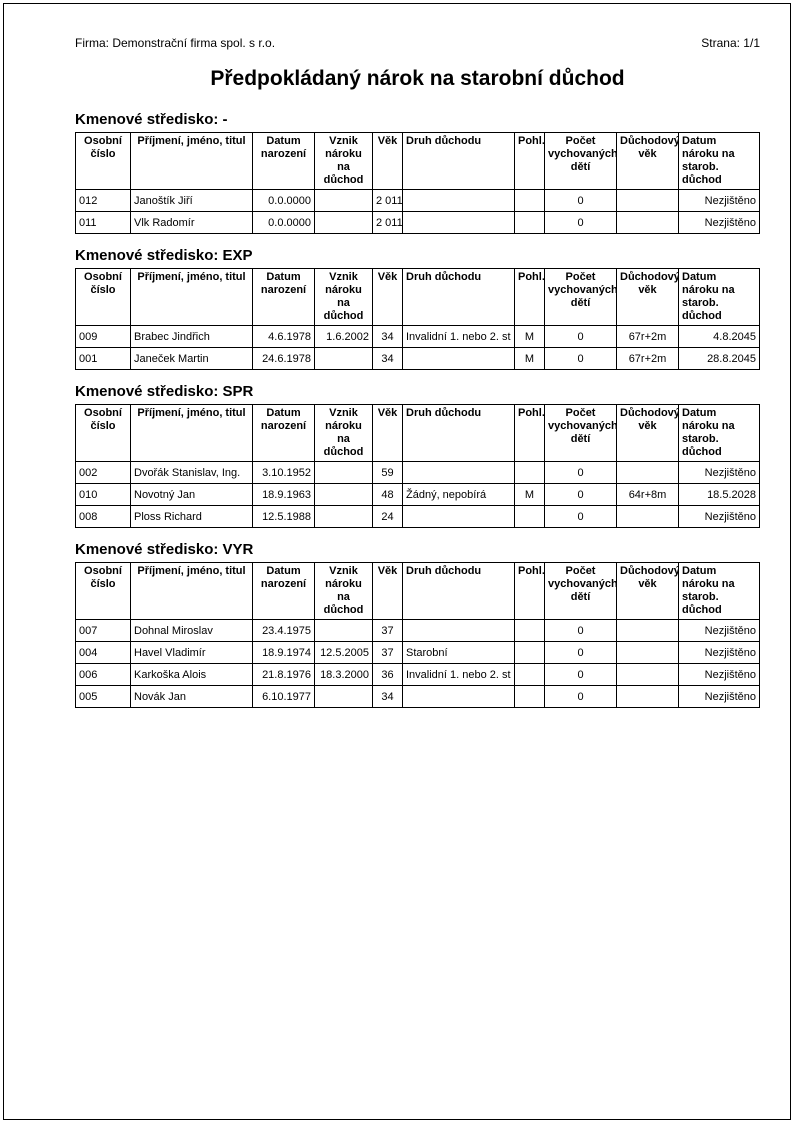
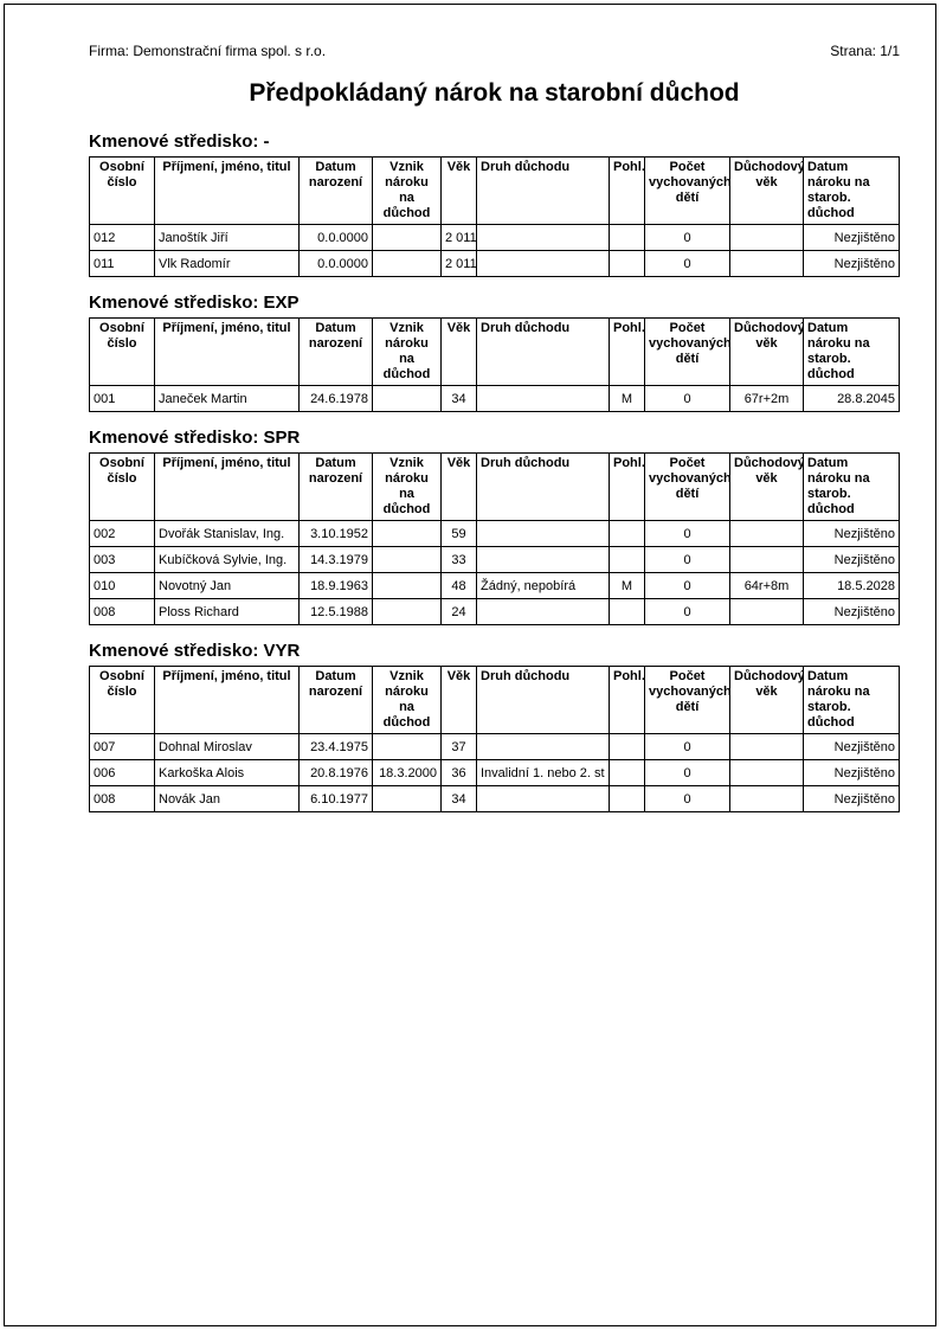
  Firma: Demonstrační firma spol. s r.o.
  Strana: 1/1
  Předpokládaný nárok na starobní důchod
  Kmenové středisko: -
  Osobní číslo	Příjmení, jméno, titul	Datum narození	Vznik nároku na důchod	Věk	Druh důchodu	Pohl.	Počet vychovaných dětí	Důchodový věk	Datum nároku na starob. důchod
  012	Janoštík Jiří	0.0.0000		2 011			0		Nezjištěno
  011	Vlk Radomír	0.0.0000		2 011			0		Nezjištěno
  Kmenové středisko: EXP
  Osobní číslo	Příjmení, jméno, titul	Datum narození	Vznik nároku na důchod	Věk	Druh důchodu	Pohl.	Počet vychovaných dětí	Důchodový věk	Datum nároku na starob. důchod
- 009	Brabec Jindřich	4.6.1978	1.6.2002	34	Invalidní 1. nebo 2. st	M	0	67r+2m	4.8.2045
  001	Janeček Martin	24.6.1978		34		M	0	67r+2m	28.8.2045
  Kmenové středisko: SPR
  Osobní číslo	Příjmení, jméno, titul	Datum narození	Vznik nároku na důchod	Věk	Druh důchodu	Pohl.	Počet vychovaných dětí	Důchodový věk	Datum nároku na starob. důchod
  002	Dvořák Stanislav, Ing.	3.10.1952		59			0		Nezjištěno
+ 003	Kubíčková Sylvie, Ing.	14.3.1979		33			0		Nezjištěno
  010	Novotný Jan	18.9.1963		48	Žádný, nepobírá	M	0	64r+8m	18.5.2028
  008	Ploss Richard	12.5.1988		24			0		Nezjištěno
  Kmenové středisko: VYR
  Osobní číslo	Příjmení, jméno, titul	Datum narození	Vznik nároku na důchod	Věk	Druh důchodu	Pohl.	Počet vychovaných dětí	Důchodový věk	Datum nároku na starob. důchod
  007	Dohnal Miroslav	23.4.1975		37			0		Nezjištěno
- 004	Havel Vladimír	18.9.1974	12.5.2005	37	Starobní		0		Nezjištěno
- 006	Karkoška Alois	21.8.1976	18.3.2000	36	Invalidní 1. nebo 2. st		0		Nezjištěno
+ 006	Karkoška Alois	20.8.1976	18.3.2000	36	Invalidní 1. nebo 2. st		0		Nezjištěno
- 005	Novák Jan	6.10.1977		34			0		Nezjištěno
+ 008	Novák Jan	6.10.1977		34			0		Nezjištěno
